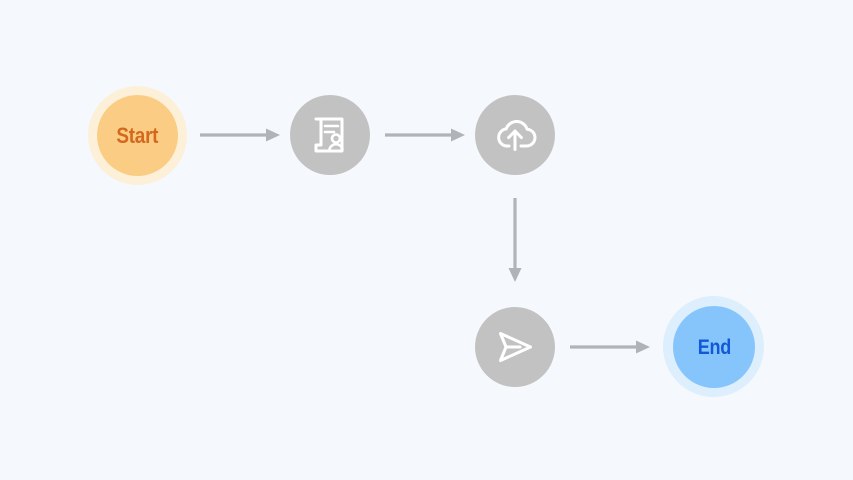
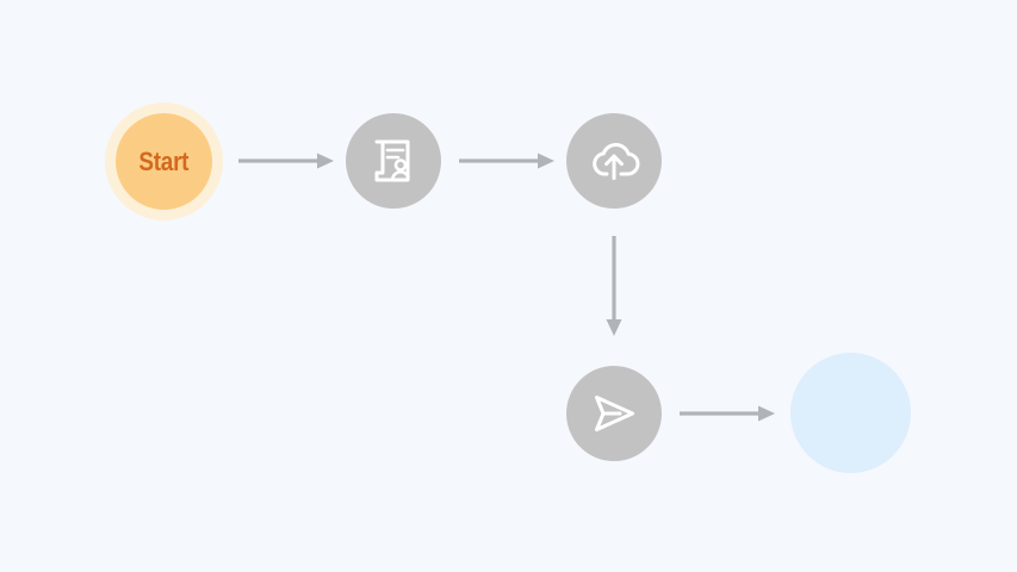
  Start
- End
